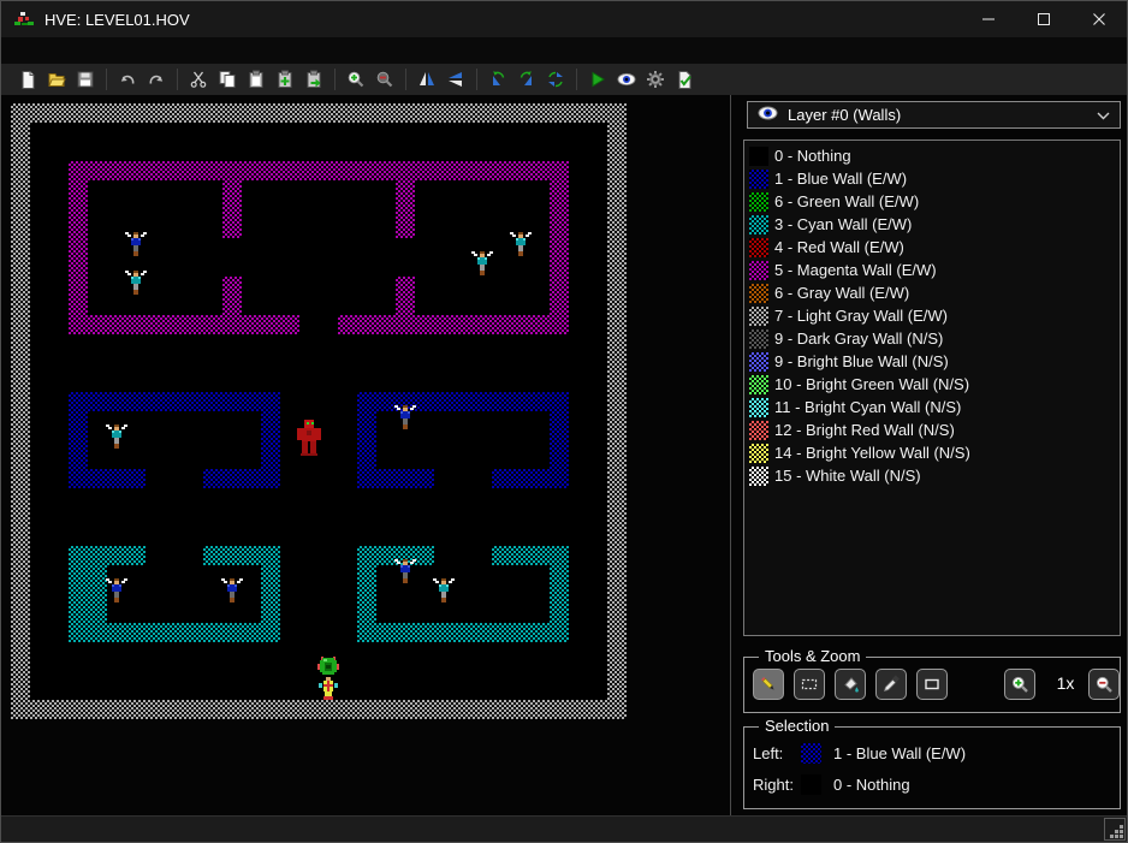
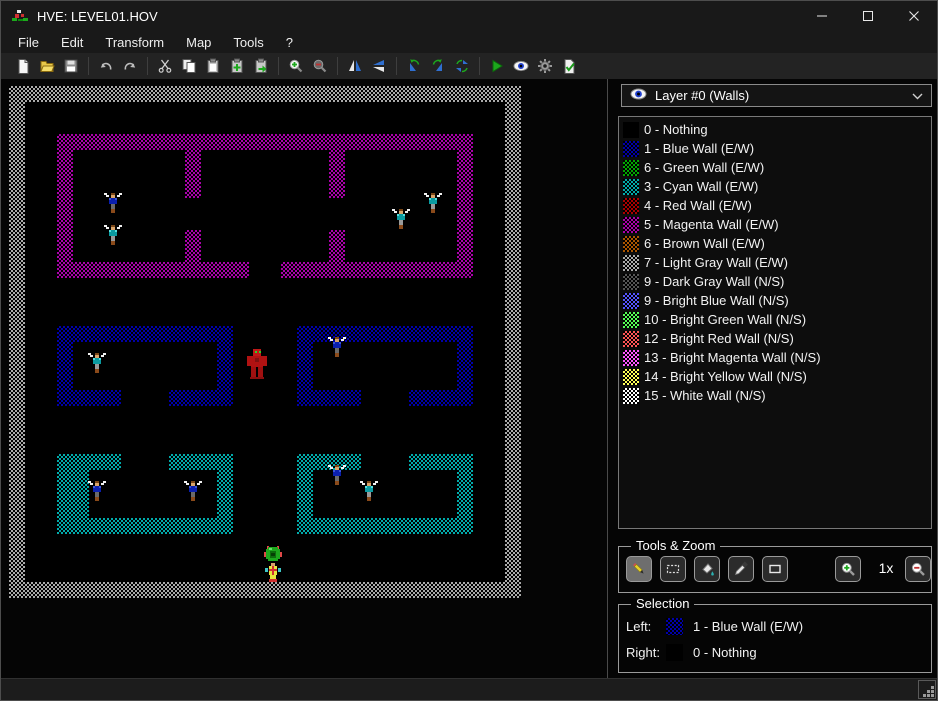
  HVE: LEVEL01.HOV
+ File
+ Edit
+ Transform
+ Map
+ Tools
+ ?
  Layer #0 (Walls)
  0 - Nothing
  1 - Blue Wall (E/W)
  6 - Green Wall (E/W)
  3 - Cyan Wall (E/W)
  4 - Red Wall (E/W)
  5 - Magenta Wall (E/W)
- 6 - Gray Wall (E/W)
+ 6 - Brown Wall (E/W)
  7 - Light Gray Wall (E/W)
  9 - Dark Gray Wall (N/S)
  9 - Bright Blue Wall (N/S)
  10 - Bright Green Wall (N/S)
- 11 - Bright Cyan Wall (N/S)
  12 - Bright Red Wall (N/S)
+ 13 - Bright Magenta Wall (N/S)
  14 - Bright Yellow Wall (N/S)
  15 - White Wall (N/S)
  Tools & Zoom
  1x
  Selection
  Left:
  1 - Blue Wall (E/W)
  Right:
  0 - Nothing
